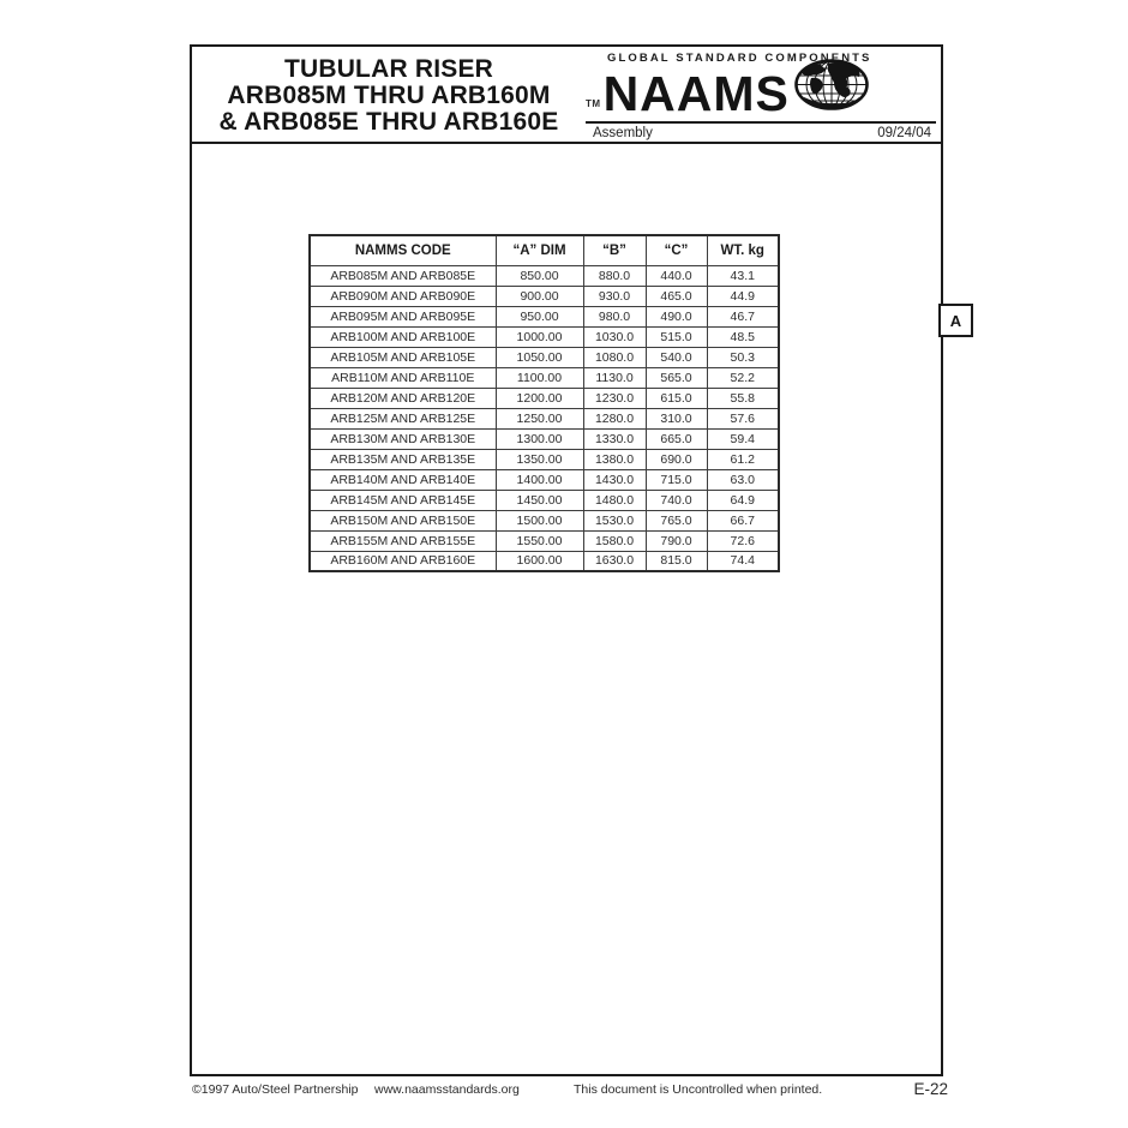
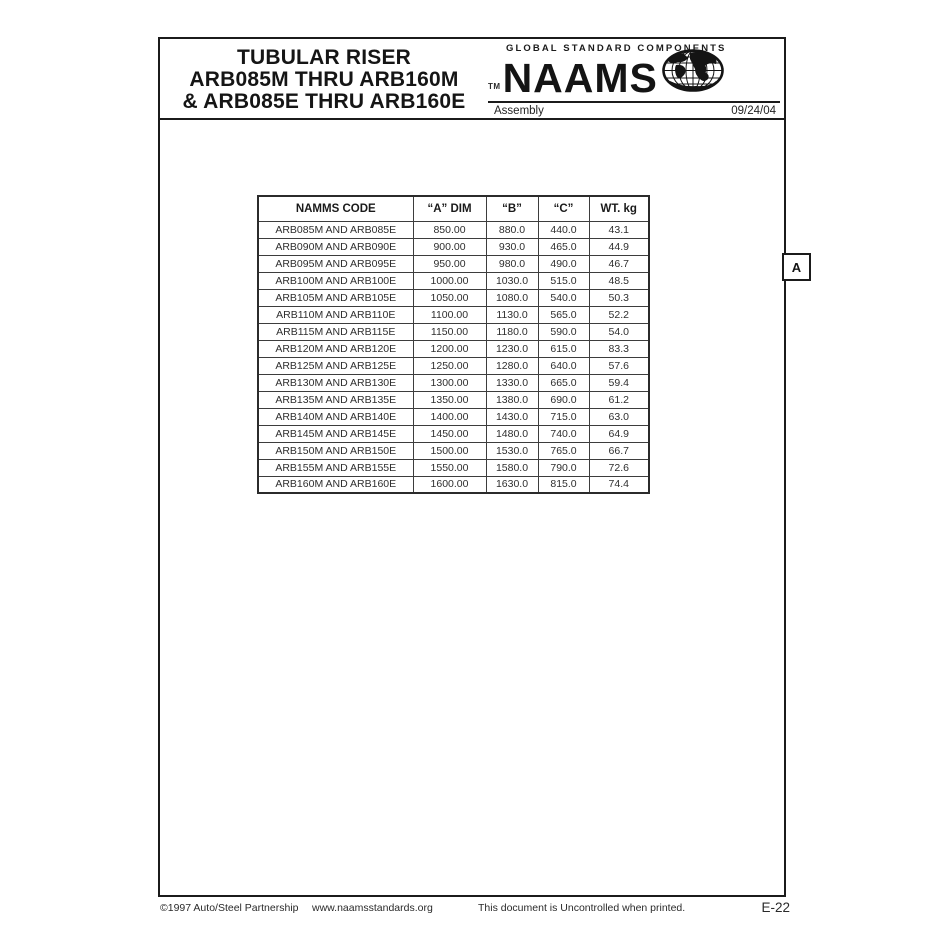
  TUBULAR RISER
  ARB085M THRU ARB160M
  & ARB085E THRU ARB160E
  GLOBAL STANDARD COMPONENTS
  TM
  NAAMS
  Assembly
  09/24/04
  NAMMS CODE	“A” DIM	“B”	“C”	WT. kg
  ARB085M AND ARB085E	850.00	880.0	440.0	43.1
  ARB090M AND ARB090E	900.00	930.0	465.0	44.9
  ARB095M AND ARB095E	950.00	980.0	490.0	46.7
  ARB100M AND ARB100E	1000.00	1030.0	515.0	48.5
  ARB105M AND ARB105E	1050.00	1080.0	540.0	50.3
  ARB110M AND ARB110E	1100.00	1130.0	565.0	52.2
+ ARB115M AND ARB115E	1150.00	1180.0	590.0	54.0
- ARB120M AND ARB120E	1200.00	1230.0	615.0	55.8
+ ARB120M AND ARB120E	1200.00	1230.0	615.0	83.3
- ARB125M AND ARB125E	1250.00	1280.0	310.0	57.6
+ ARB125M AND ARB125E	1250.00	1280.0	640.0	57.6
  ARB130M AND ARB130E	1300.00	1330.0	665.0	59.4
  ARB135M AND ARB135E	1350.00	1380.0	690.0	61.2
  ARB140M AND ARB140E	1400.00	1430.0	715.0	63.0
  ARB145M AND ARB145E	1450.00	1480.0	740.0	64.9
  ARB150M AND ARB150E	1500.00	1530.0	765.0	66.7
  ARB155M AND ARB155E	1550.00	1580.0	790.0	72.6
  ARB160M AND ARB160E	1600.00	1630.0	815.0	74.4
  A
  ©1997 Auto/Steel Partnership
  www.naamsstandards.org
  This document is Uncontrolled when printed.
  E-22
